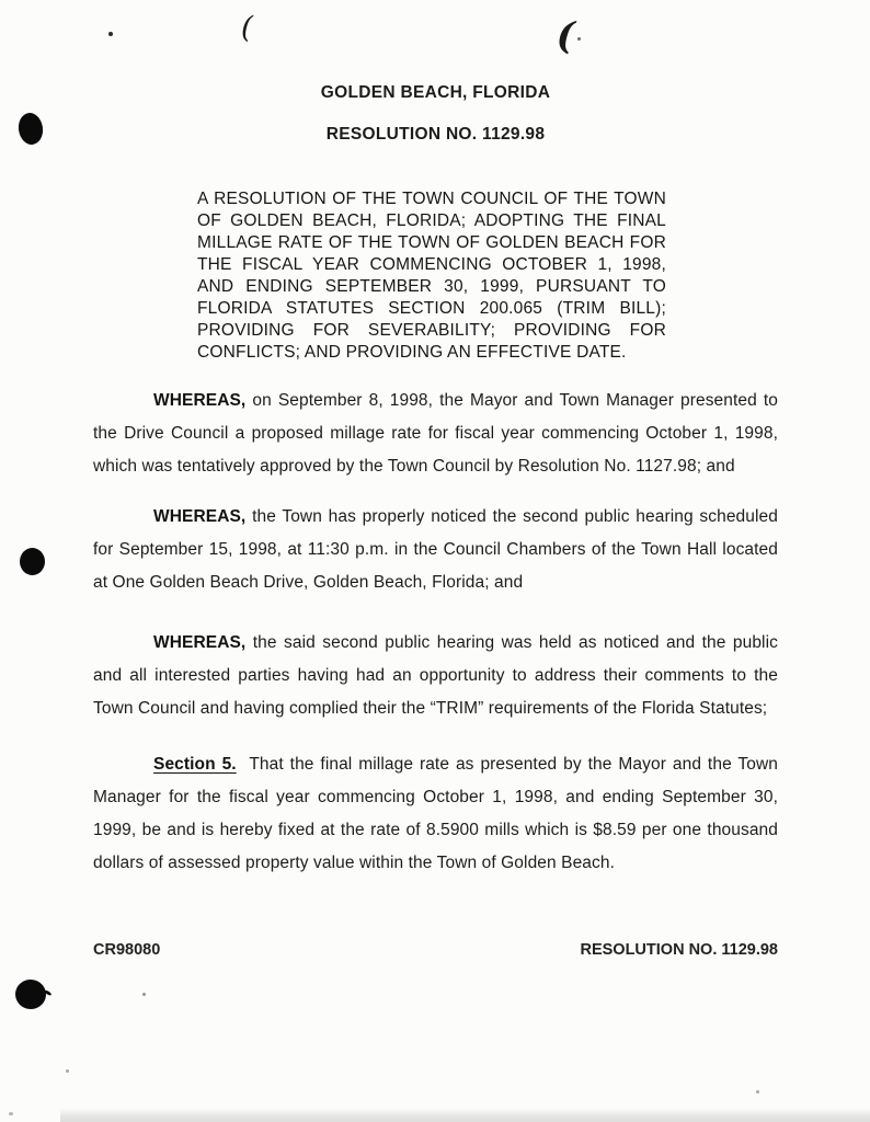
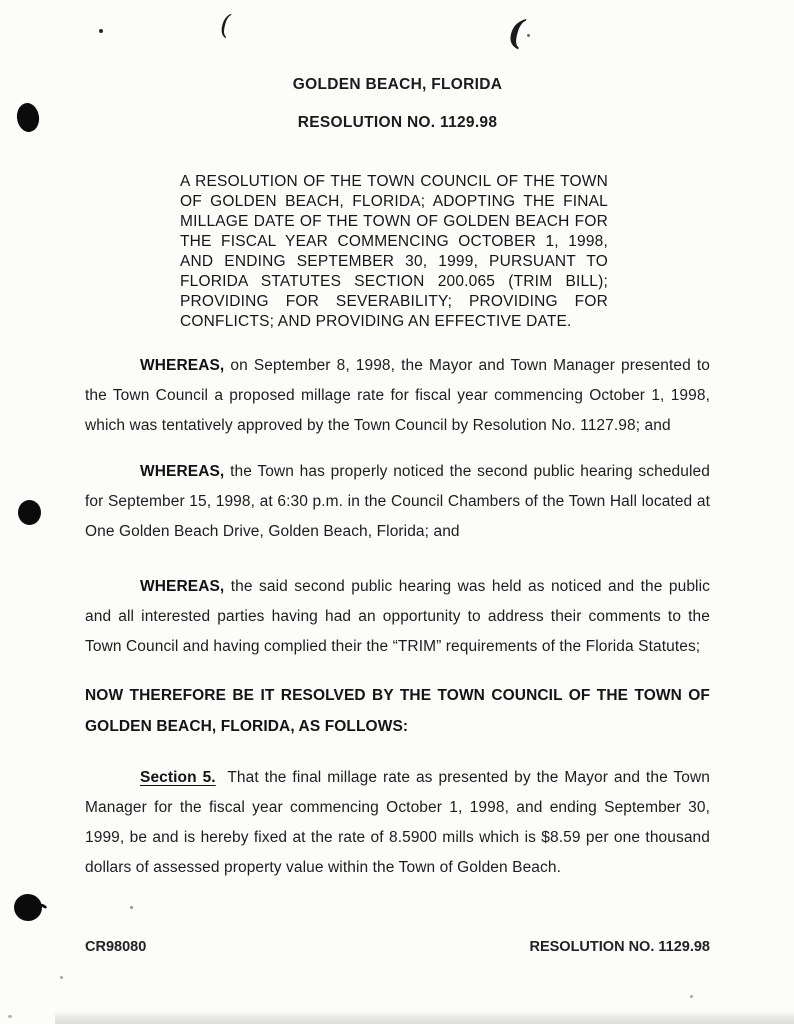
  GOLDEN BEACH, FLORIDA
  RESOLUTION NO. 1129.98
- A RESOLUTION OF THE TOWN COUNCIL OF THE TOWN OF GOLDEN BEACH, FLORIDA; ADOPTING THE FINAL MILLAGE RATE OF THE TOWN OF GOLDEN BEACH FOR THE FISCAL YEAR COMMENCING OCTOBER 1, 1998, AND ENDING SEPTEMBER 30, 1999, PURSUANT TO FLORIDA STATUTES SECTION 200.065 (TRIM BILL); PROVIDING FOR SEVERABILITY; PROVIDING FOR CONFLICTS; AND PROVIDING AN EFFECTIVE DATE.
+ A RESOLUTION OF THE TOWN COUNCIL OF THE TOWN OF GOLDEN BEACH, FLORIDA; ADOPTING THE FINAL MILLAGE DATE OF THE TOWN OF GOLDEN BEACH FOR THE FISCAL YEAR COMMENCING OCTOBER 1, 1998, AND ENDING SEPTEMBER 30, 1999, PURSUANT TO FLORIDA STATUTES SECTION 200.065 (TRIM BILL); PROVIDING FOR SEVERABILITY; PROVIDING FOR CONFLICTS; AND PROVIDING AN EFFECTIVE DATE.
- WHEREAS, on September 8, 1998, the Mayor and Town Manager presented to the Drive Council a proposed millage rate for fiscal year commencing October 1, 1998, which was tentatively approved by the Town Council by Resolution No. 1127.98; and
+ WHEREAS, on September 8, 1998, the Mayor and Town Manager presented to the Town Council a proposed millage rate for fiscal year commencing October 1, 1998, which was tentatively approved by the Town Council by Resolution No. 1127.98; and
- WHEREAS, the Town has properly noticed the second public hearing scheduled for September 15, 1998, at 11:30 p.m. in the Council Chambers of the Town Hall located at One Golden Beach Drive, Golden Beach, Florida; and
+ WHEREAS, the Town has properly noticed the second public hearing scheduled for September 15, 1998, at 6:30 p.m. in the Council Chambers of the Town Hall located at One Golden Beach Drive, Golden Beach, Florida; and
  WHEREAS, the said second public hearing was held as noticed and the public and all interested parties having had an opportunity to address their comments to the Town Council and having complied their the “TRIM” requirements of the Florida Statutes;
+ NOW THEREFORE BE IT RESOLVED BY THE TOWN COUNCIL OF THE TOWN OF GOLDEN BEACH, FLORIDA, AS FOLLOWS:
  Section 5. That the final millage rate as presented by the Mayor and the Town Manager for the fiscal year commencing October 1, 1998, and ending September 30, 1999, be and is hereby fixed at the rate of 8.5900 mills which is $8.59 per one thousand dollars of assessed property value within the Town of Golden Beach.
  CR98080
  RESOLUTION NO. 1129.98
